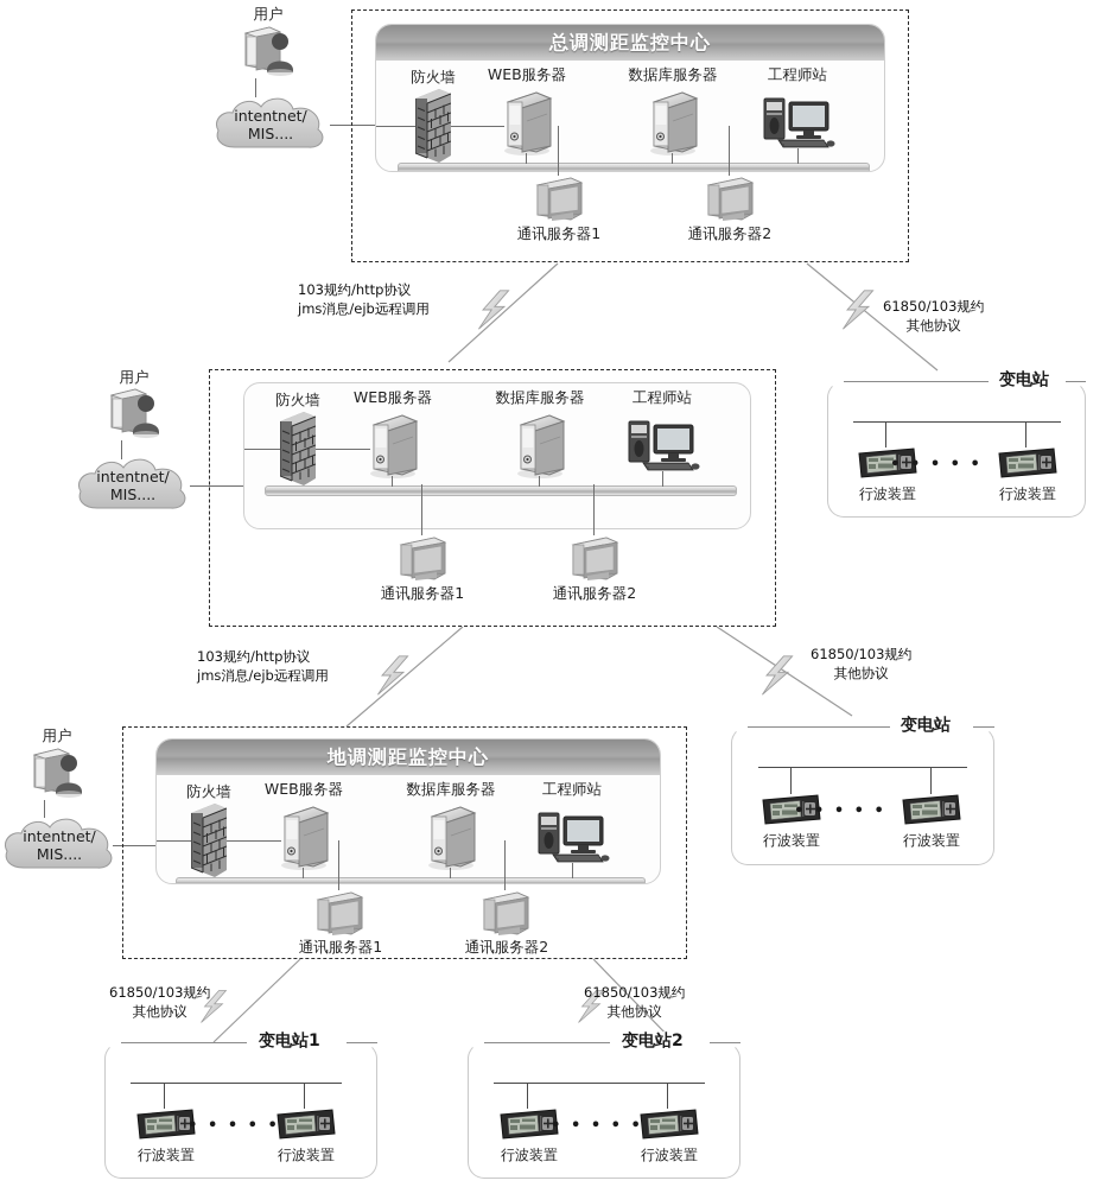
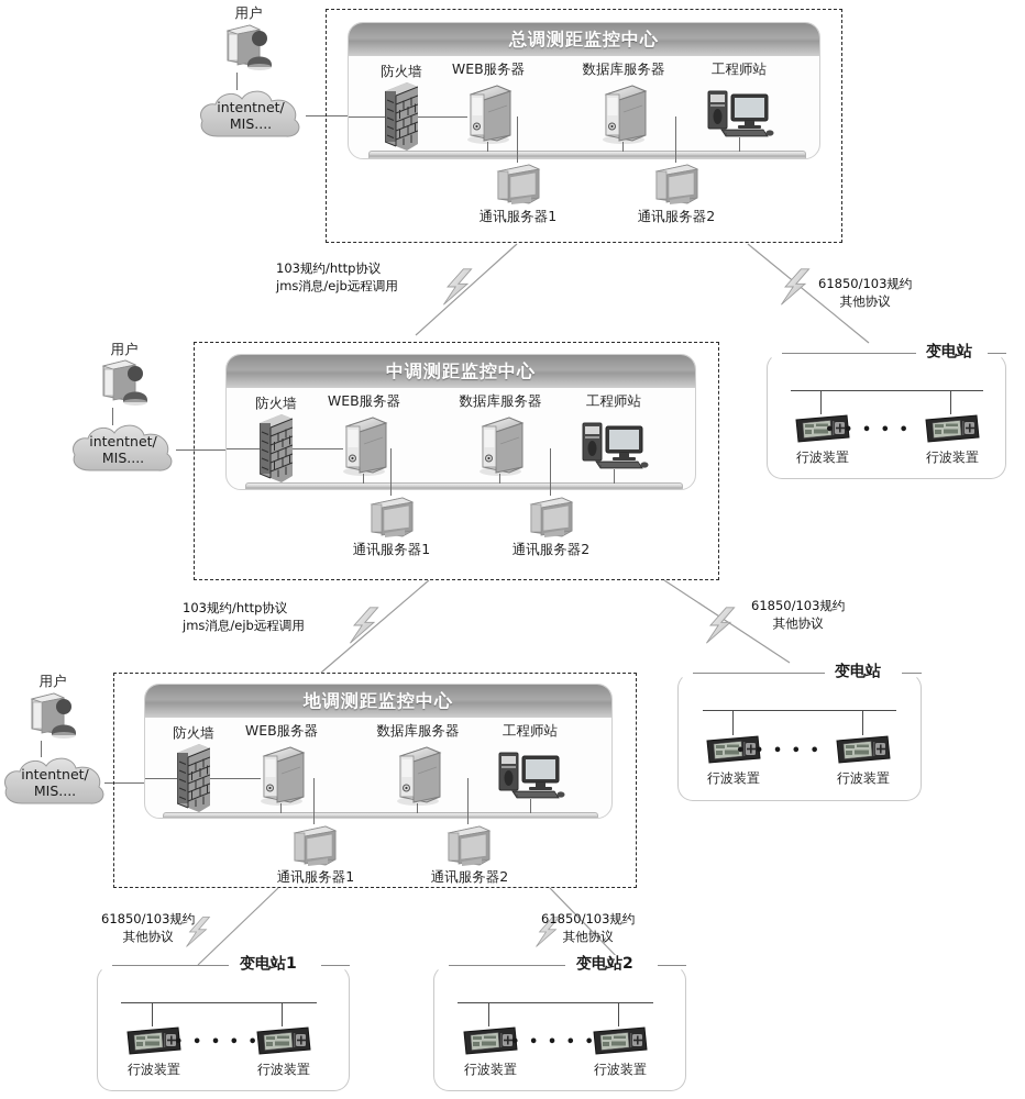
  用户
  intentnet/
  MIS....
  总调测距监控中心
  防火墙
  WEB服务器
  数据库服务器
  工程师站
  通讯服务器1
  通讯服务器2
  103规约/http协议
  jms消息/ejb远程调用
  61850/103规约
  其他协议
  用户
  intentnet/
  MIS....
+ 中调测距监控中心
  防火墙
  WEB服务器
  数据库服务器
  工程师站
  通讯服务器1
  通讯服务器2
  103规约/http协议
  jms消息/ejb远程调用
  61850/103规约
  其他协议
  变电站
  • • • • •
  行波装置
  行波装置
  变电站
  • • • • •
  行波装置
  行波装置
  用户
  intentnet/
  MIS....
  地调测距监控中心
  防火墙
  WEB服务器
  数据库服务器
  工程师站
  通讯服务器1
  通讯服务器2
  61850/103规约
  其他协议
  61850/103规约
  其他协议
  变电站1
  • • • • •
  行波装置
  行波装置
  变电站2
  • • • • •
  行波装置
  行波装置
